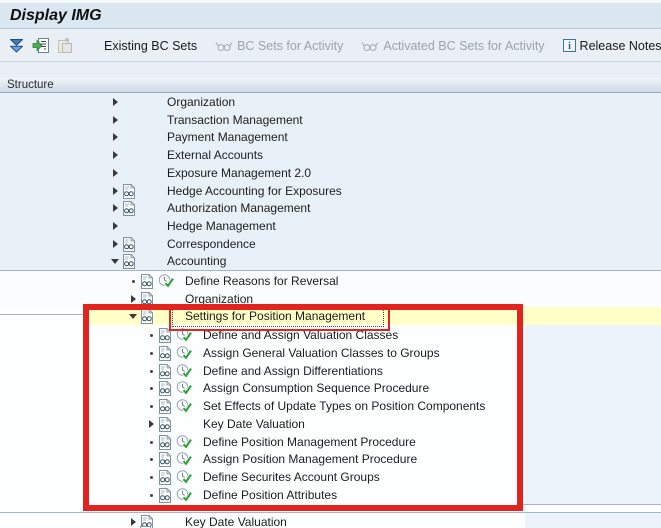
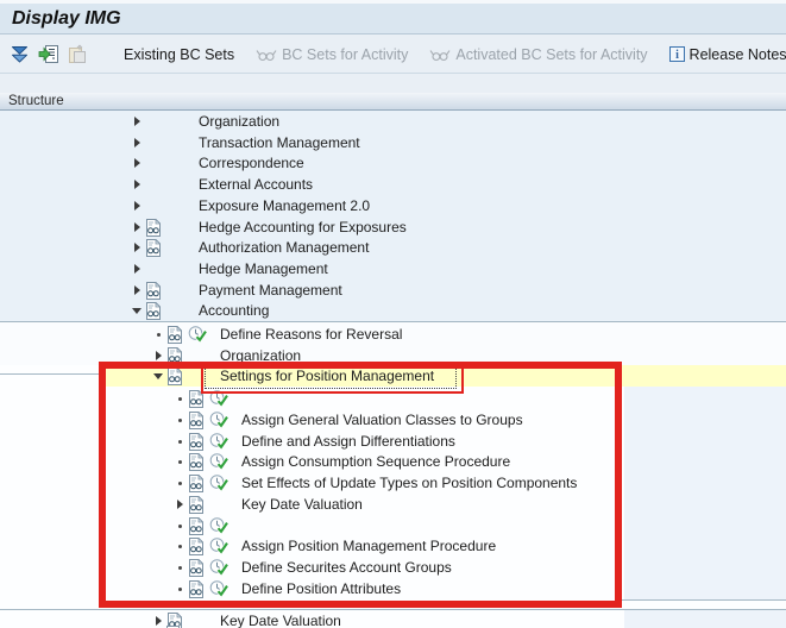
  Display IMG
  Existing BC Sets
  BC Sets for Activity
  Activated BC Sets for Activity
  i
  Release Notes
  Structure
  Organization
  Transaction Management
- Payment Management
+ Correspondence
  External Accounts
  Exposure Management 2.0
  Hedge Accounting for Exposures
  Authorization Management
  Hedge Management
- Correspondence
+ Payment Management
  Accounting
  Define Reasons for Reversal
  Organization
  Settings for Position Management
- Define and Assign Valuation Classes
  Assign General Valuation Classes to Groups
  Define and Assign Differentiations
  Assign Consumption Sequence Procedure
  Set Effects of Update Types on Position Components
  Key Date Valuation
- Define Position Management Procedure
  Assign Position Management Procedure
  Define Securites Account Groups
  Define Position Attributes
  Key Date Valuation
